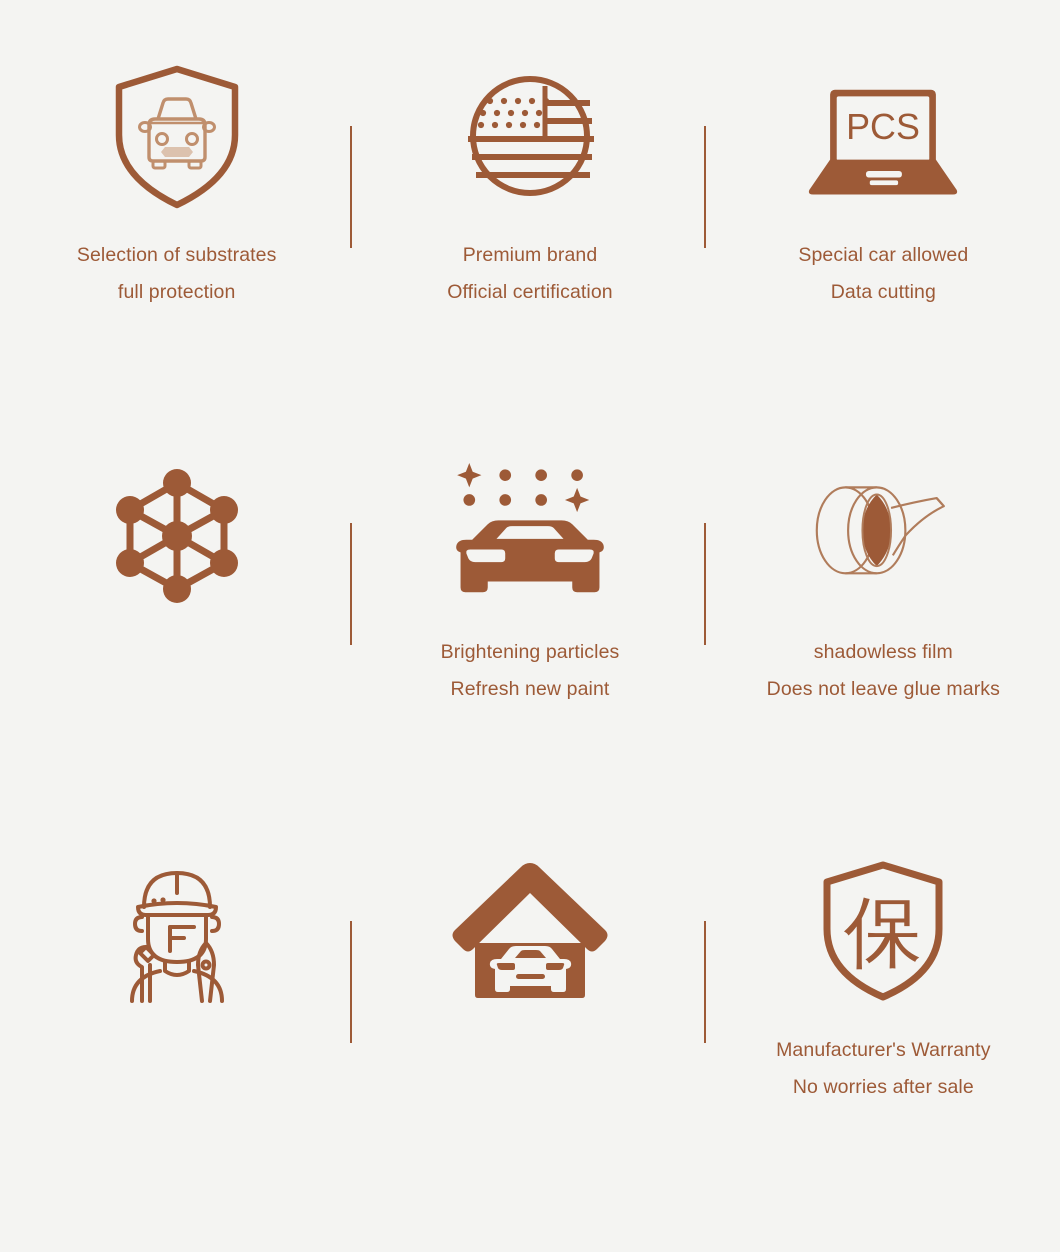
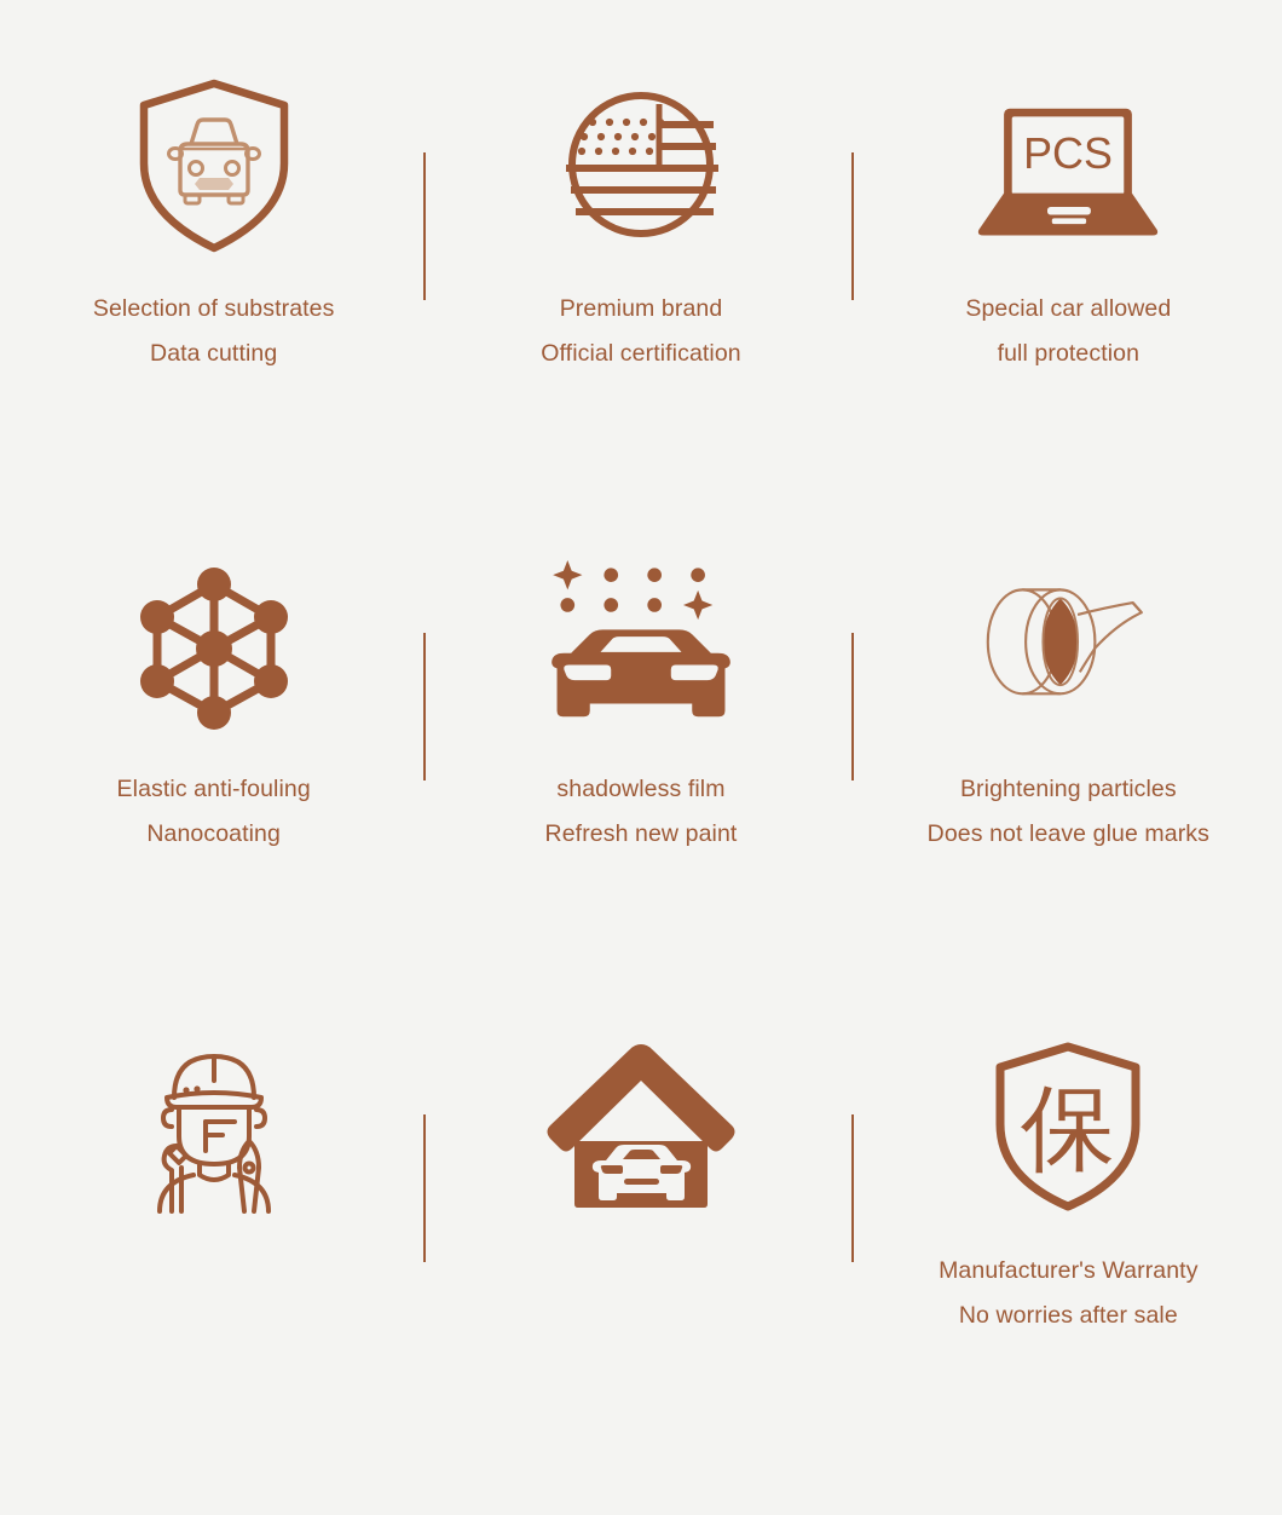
  Selection of substrates
- full protection
+ Data cutting
  Premium brand
  Official certification
  PCS
  Special car allowed
- Data cutting
+ full protection
+ Elastic anti-fouling
+ Nanocoating
- Brightening particles
+ shadowless film
  Refresh new paint
- shadowless film
+ Brightening particles
  Does not leave glue marks
  保
  Manufacturer's Warranty
  No worries after sale
